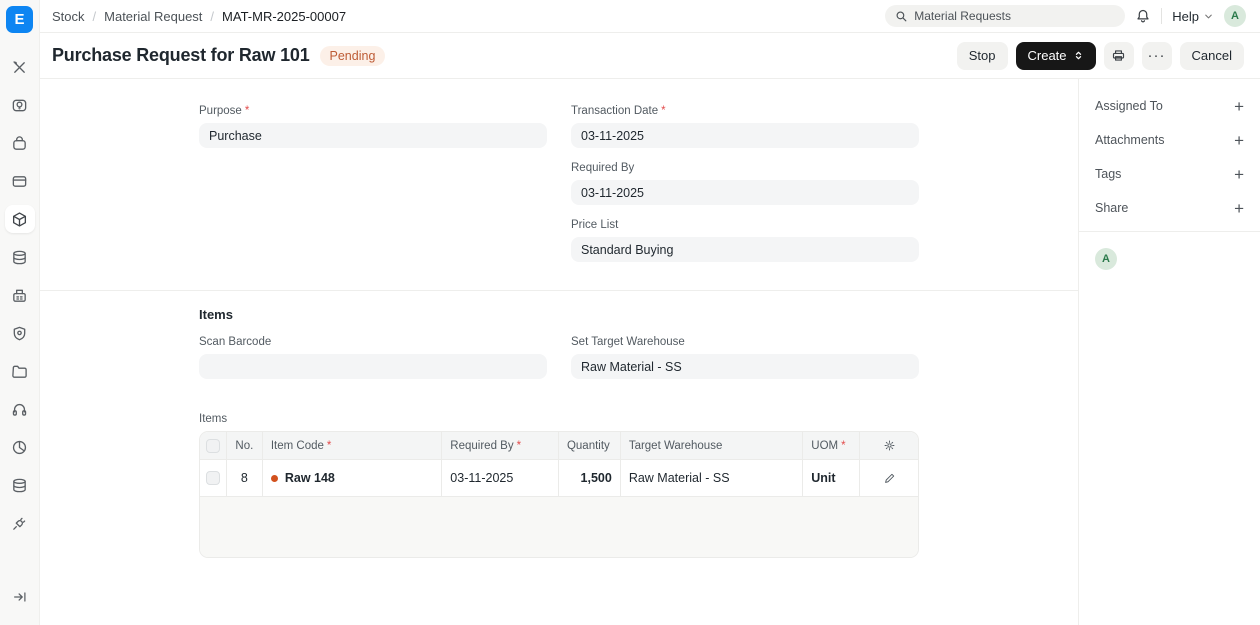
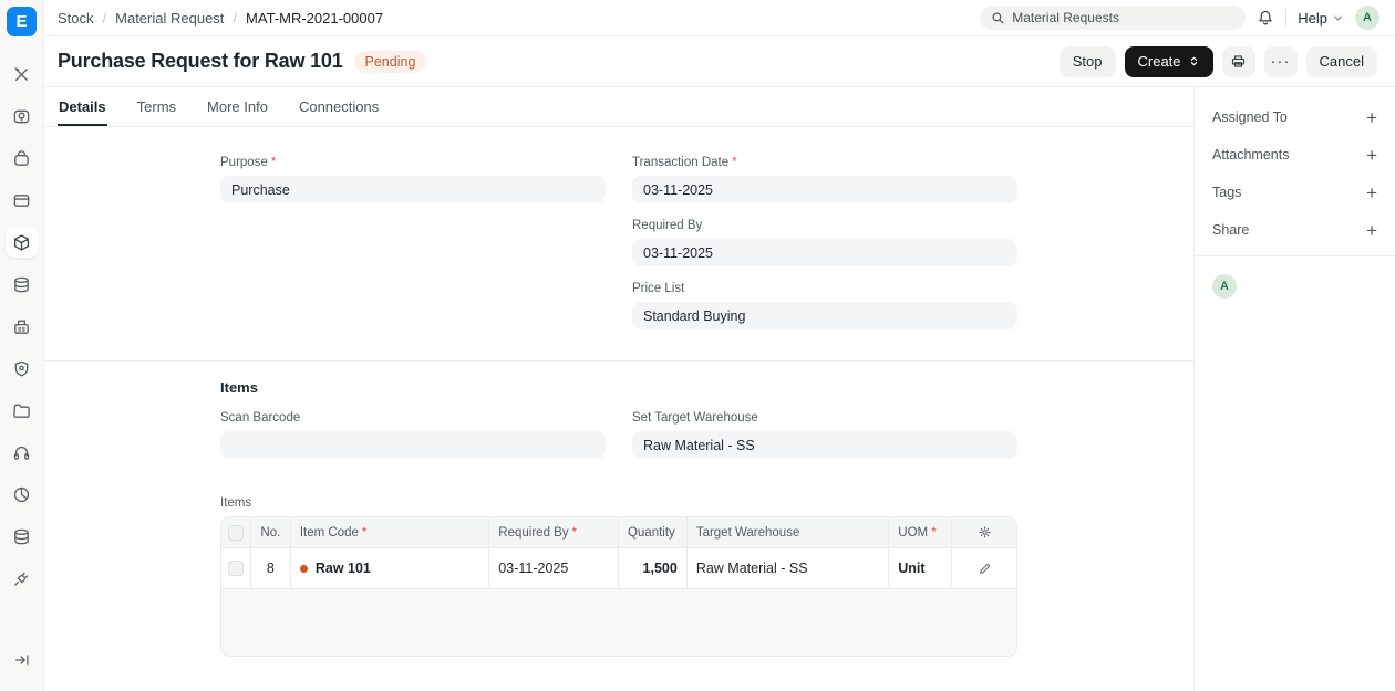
  E
  Stock
  /
  Material Request
  /
- MAT-MR-2025-00007
+ MAT-MR-2021-00007
  Material Requests
  Help
  A
  Purchase Request for Raw 101
  Pending
  Stop
  Create
  ···
  Cancel
+ Details
+ Terms
+ More Info
+ Connections
  Purpose
  *
  Purchase
  Transaction Date
  *
  03-11-2025
  Required By
  03-11-2025
  Price List
  Standard Buying
  Items
  Scan Barcode
  Set Target Warehouse
  Raw Material - SS
  Items
  No.
  Item Code
  *
  Required By
  *
  Quantity
  Target Warehouse
  UOM
  *
  8
- Raw 148
+ Raw 101
  03-11-2025
  1,500
  Raw Material - SS
  Unit
  Assigned To
  +
  Attachments
  +
  Tags
  +
  Share
  +
  A
